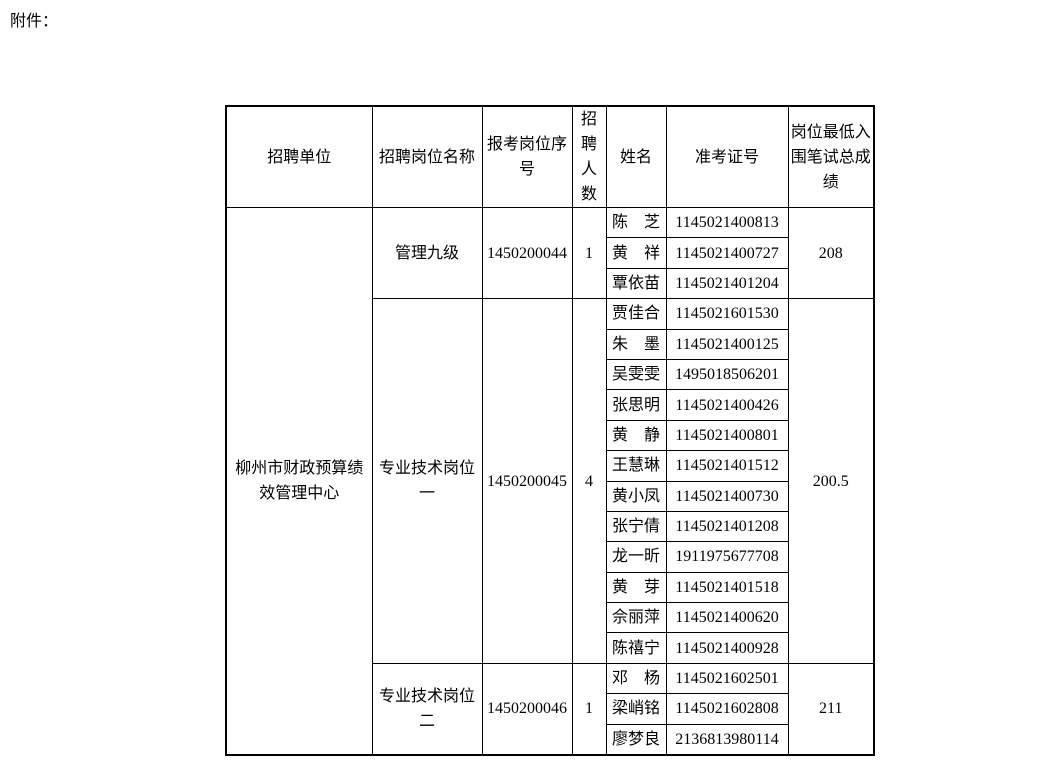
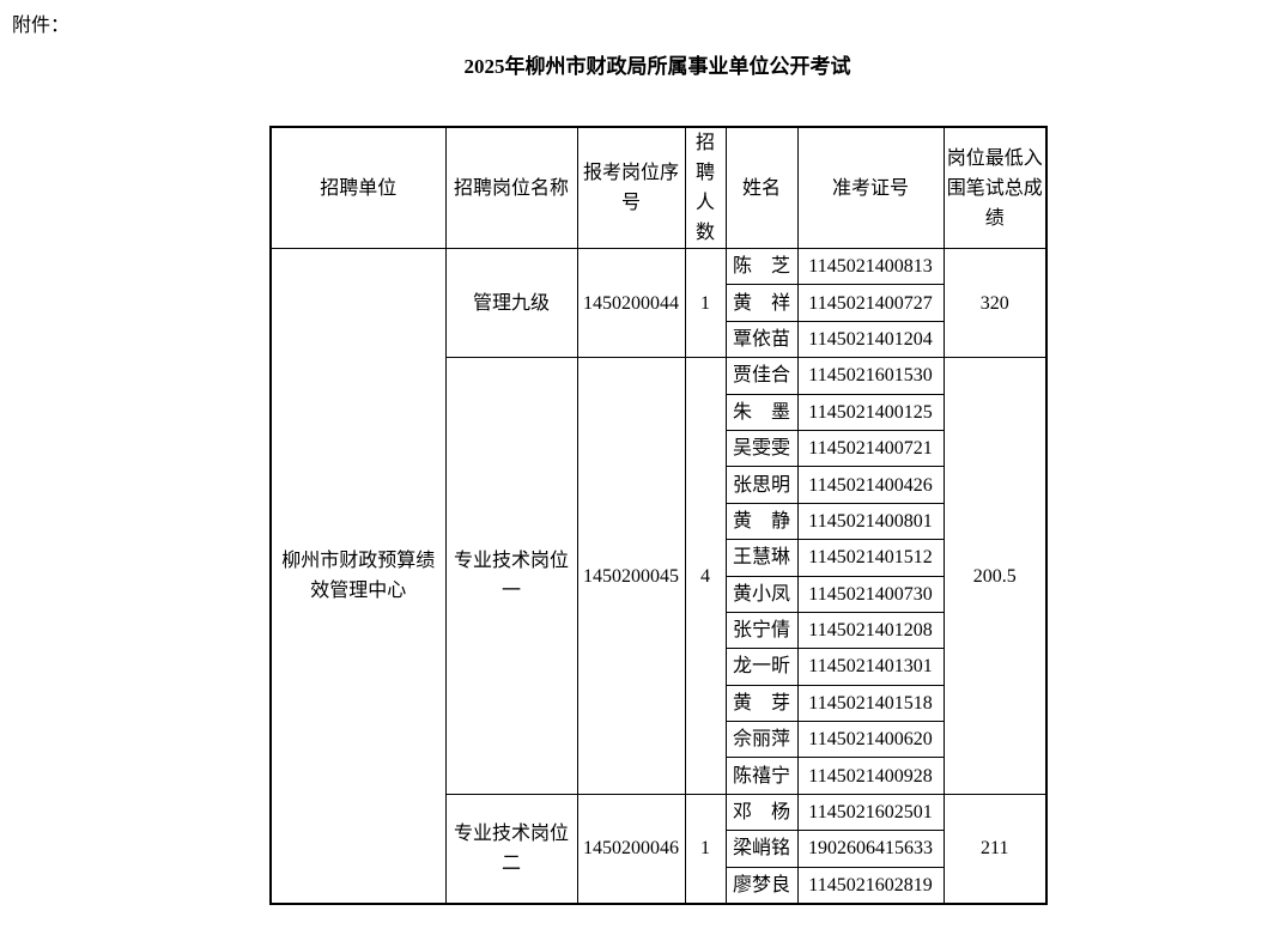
  附件：
+ 2025年柳州市财政局所属事业单位公开考试
  招聘单位	招聘岗位名称	报考岗位序号	招聘人数	姓名	准考证号	岗位最低入围笔试总成绩
- 柳州市财政预算绩效管理中心	管理九级	1450200044	1	陈 芝	1145021400813	208
+ 柳州市财政预算绩效管理中心	管理九级	1450200044	1	陈 芝	1145021400813	320
  黄 祥	1145021400727
  覃依苗	1145021401204
  专业技术岗位一	1450200045	4	贾佳合	1145021601530	200.5
  朱 墨	1145021400125
- 吴雯雯	1495018506201
+ 吴雯雯	1145021400721
  张思明	1145021400426
  黄 静	1145021400801
  王慧琳	1145021401512
  黄小凤	1145021400730
  张宁倩	1145021401208
- 龙一昕	1911975677708
+ 龙一昕	1145021401301
  黄 芽	1145021401518
  佘丽萍	1145021400620
  陈禧宁	1145021400928
  专业技术岗位二	1450200046	1	邓 杨	1145021602501	211
- 梁峭铭	1145021602808
+ 梁峭铭	1902606415633
- 廖梦良	2136813980114
+ 廖梦良	1145021602819
